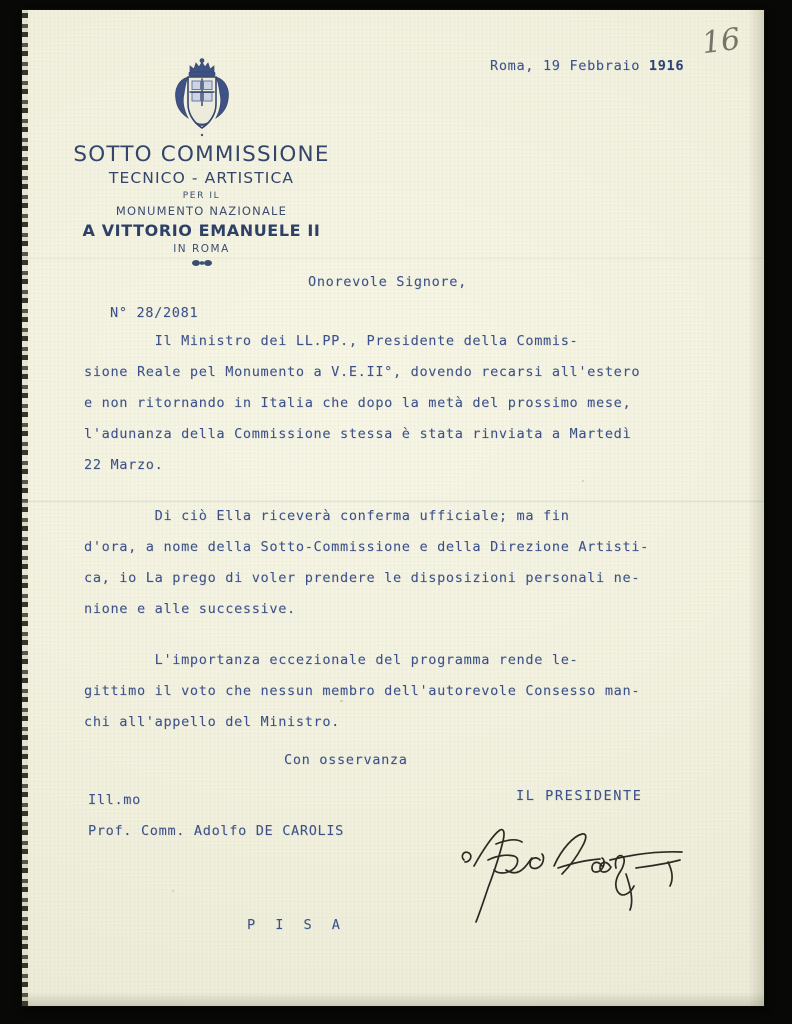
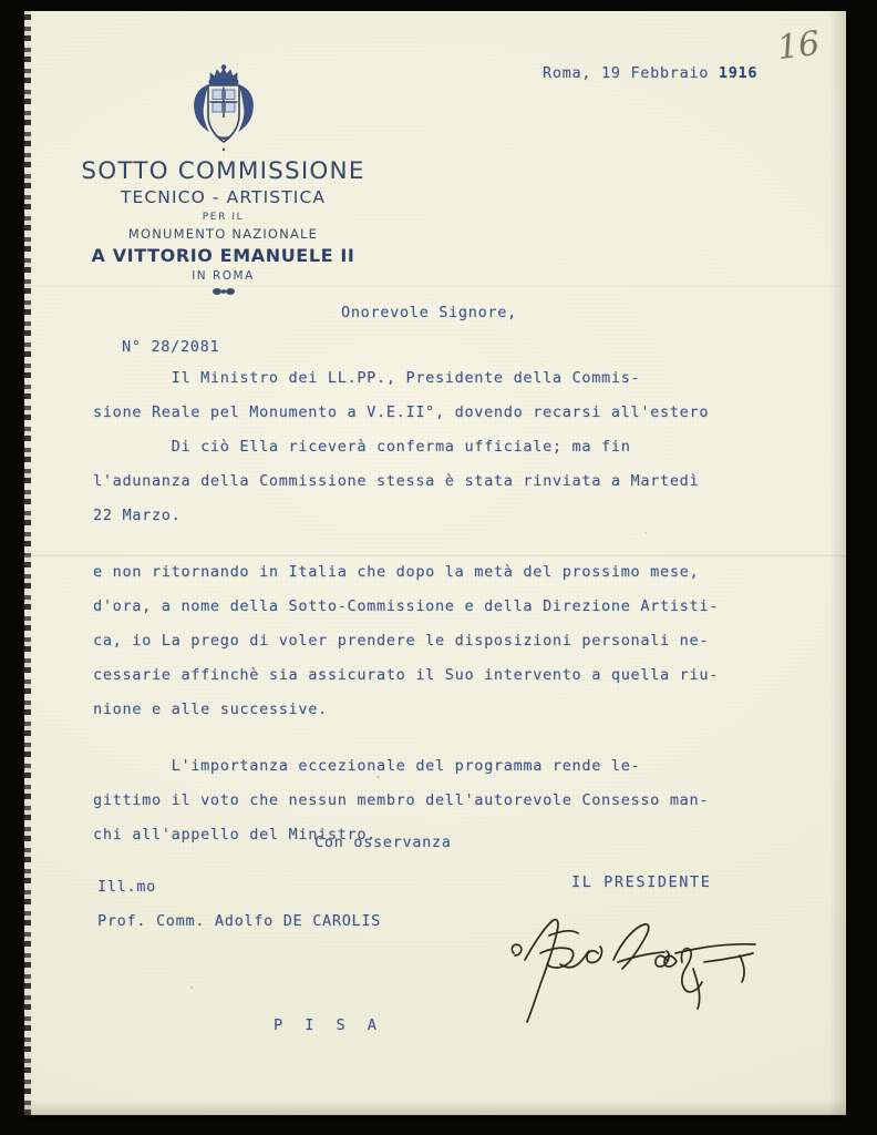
  Roma, 19 Febbraio 1916
  SOTTO COMMISSIONE
  TECNICO - ARTISTICA
  PER IL
  MONUMENTO NAZIONALE
  A VITTORIO EMANUELE II
  IN ROMA
  Onorevole Signore,
  N° 28/2081
  Il Ministro dei LL.PP., Presidente della Commis-
  sione Reale pel Monumento a V.E.II°, dovendo recarsi all'estero
- e non ritornando in Italia che dopo la metà del prossimo mese,
+ Di ciò Ella riceverà conferma ufficiale; ma fin
  l'adunanza della Commissione stessa è stata rinviata a Martedì
  22 Marzo.
- Di ciò Ella riceverà conferma ufficiale; ma fin
+ e non ritornando in Italia che dopo la metà del prossimo mese,
  d'ora, a nome della Sotto-Commissione e della Direzione Artisti-
  ca, io La prego di voler prendere le disposizioni personali ne-
+ cessarie affinchè sia assicurato il Suo intervento a quella riu-
  nione e alle successive.
  L'importanza eccezionale del programma rende le-
  gittimo il voto che nessun membro dell'autorevole Consesso man-
  chi all'appello del Ministro.
  Con osservanza
  Ill.mo
  Prof. Comm. Adolfo DE CAROLIS
  P I S A
  IL PRESIDENTE
